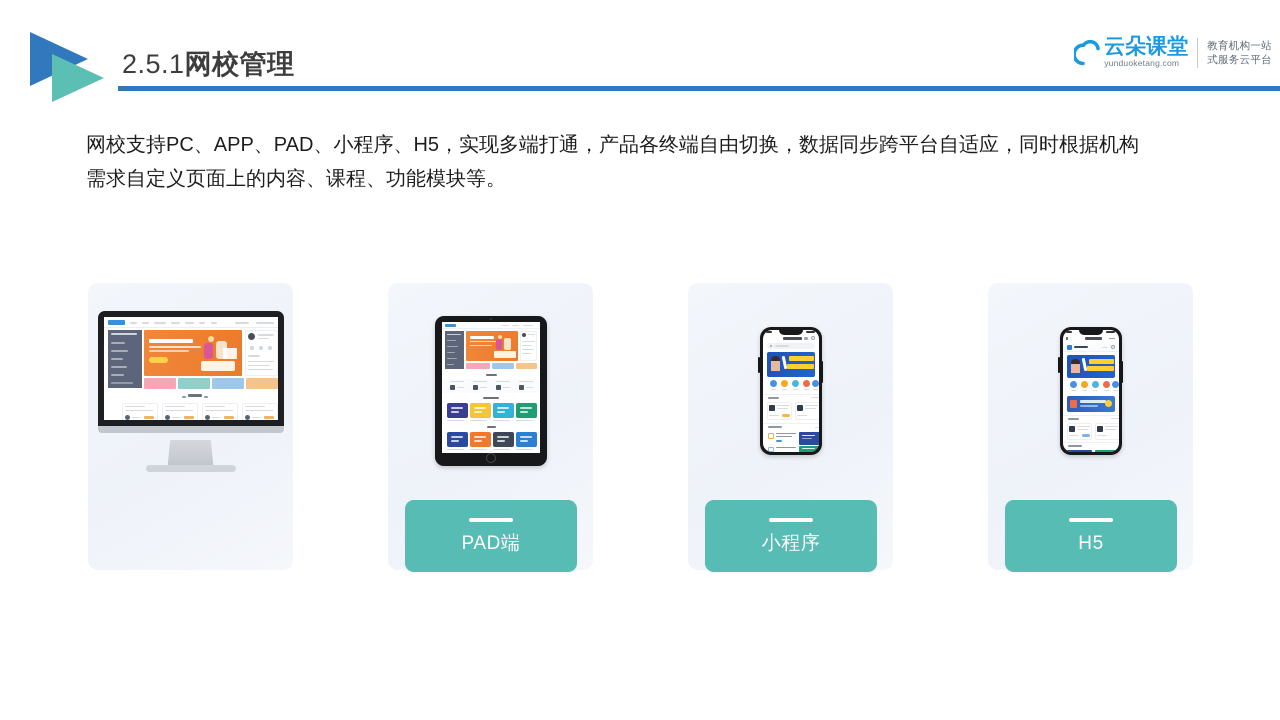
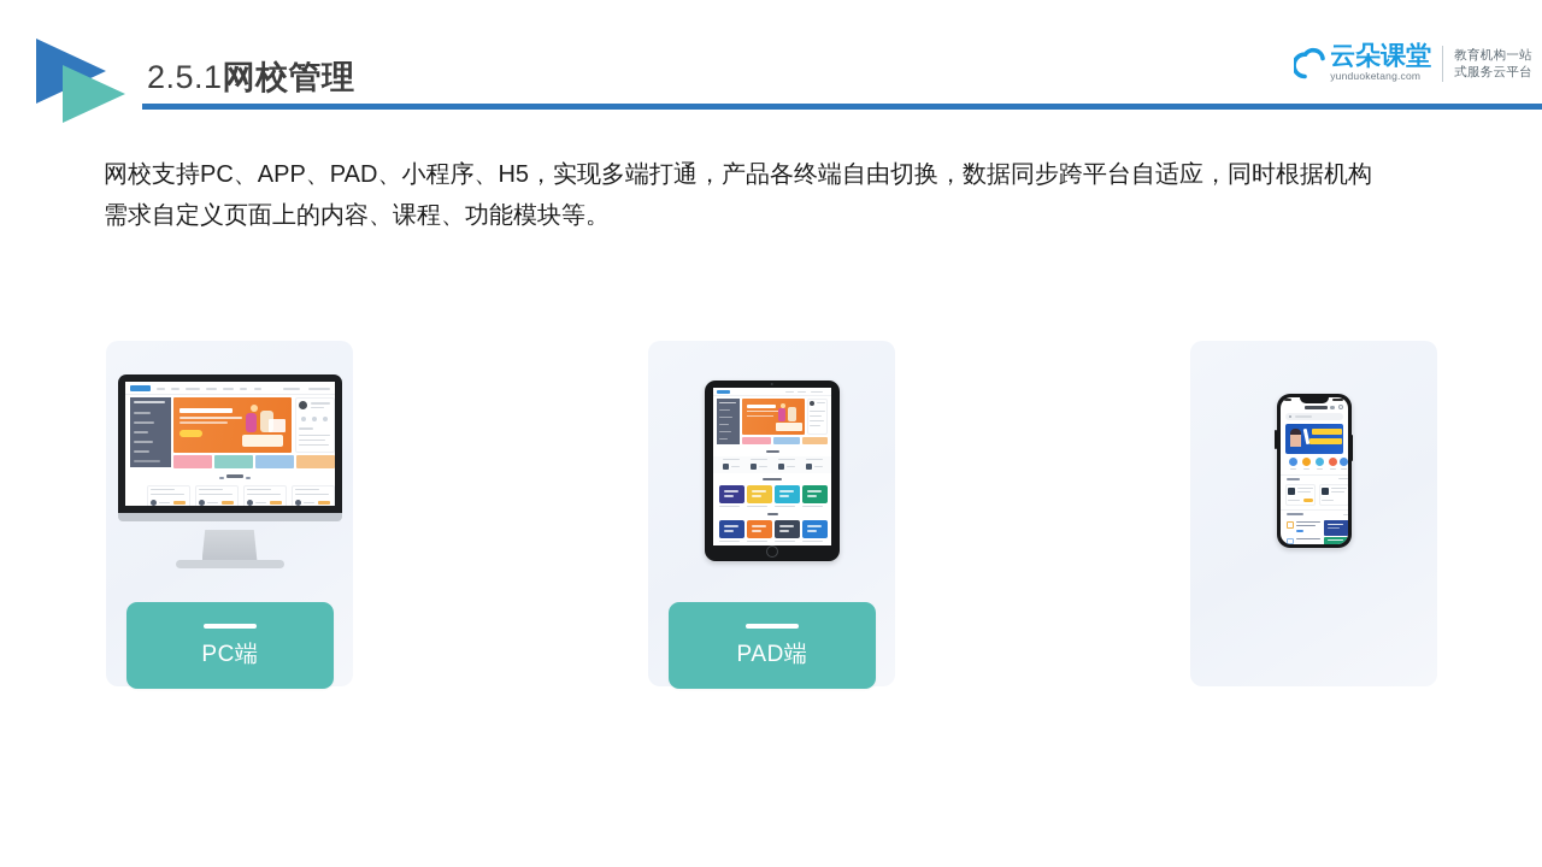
  2.5.1网校管理
  云朵课堂
  yunduoketang.com
  教育机构一站
  式服务云平台
  网校支持PC、APP、PAD、小程序、H5，实现多端打通，产品各终端自由切换，数据同步跨平台自适应，同时根据机构
  需求自定义页面上的内容、课程、功能模块等。
+ PC端
  PAD端
- 小程序
- H5
